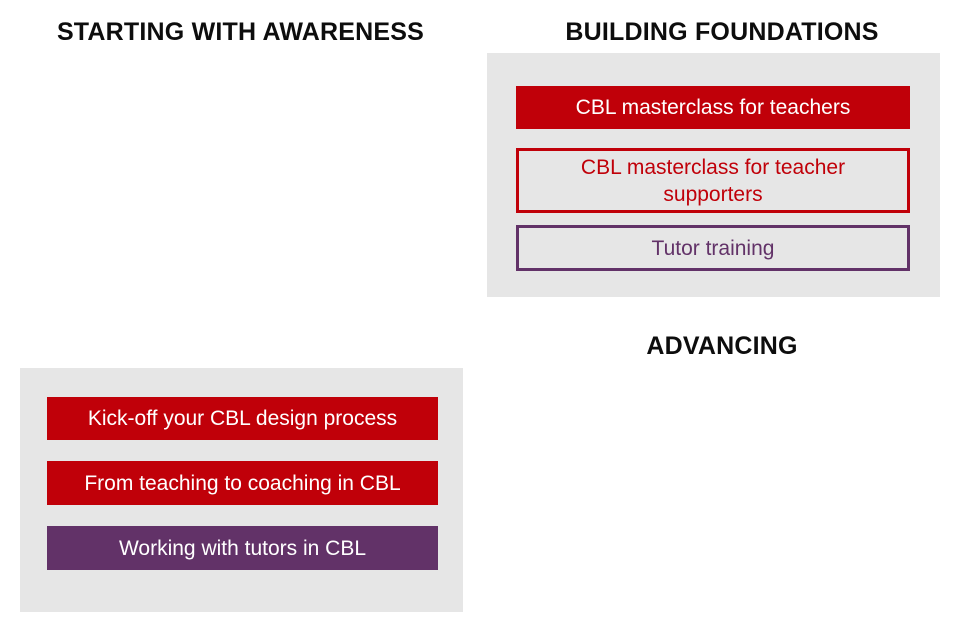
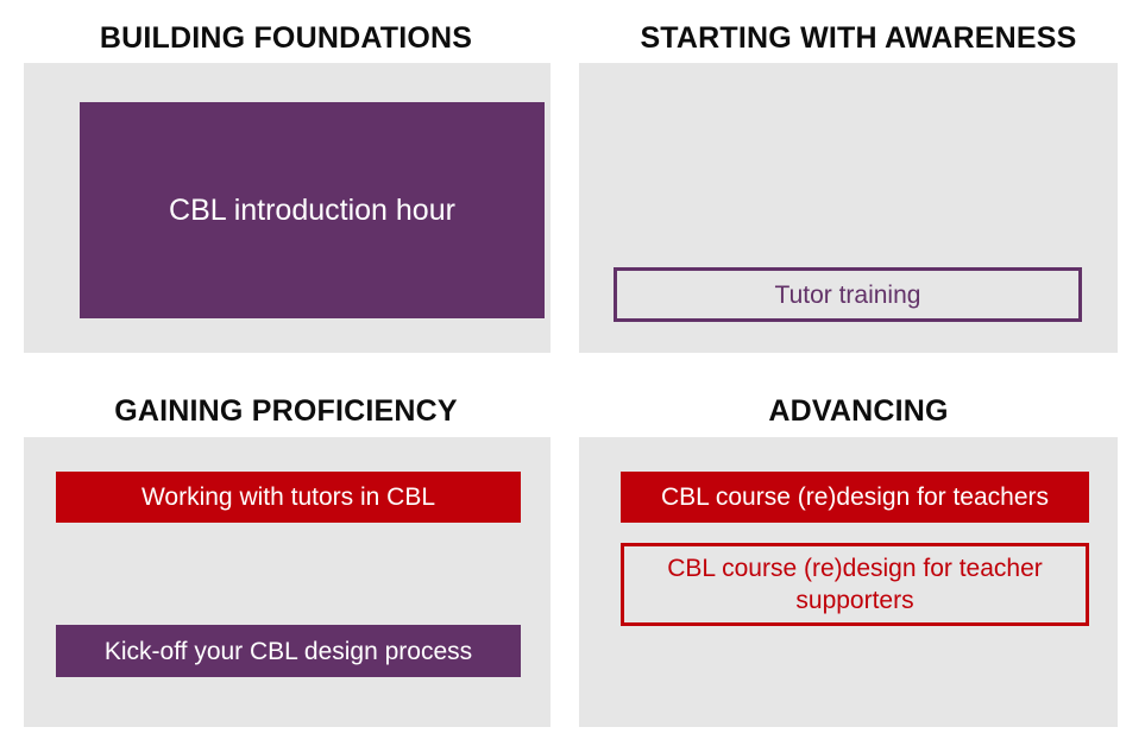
- STARTING WITH AWARENESS
+ BUILDING FOUNDATIONS
+ CBL introduction hour
- BUILDING FOUNDATIONS
+ STARTING WITH AWARENESS
- CBL masterclass for teachers
- CBL masterclass for teacher supporters
  Tutor training
+ GAINING PROFICIENCY
- Kick-off your CBL design process
+ Working with tutors in CBL
- From teaching to coaching in CBL
- Working with tutors in CBL
+ Kick-off your CBL design process
  ADVANCING
+ CBL course (re)design for teachers
+ CBL course (re)design for teacher supporters
